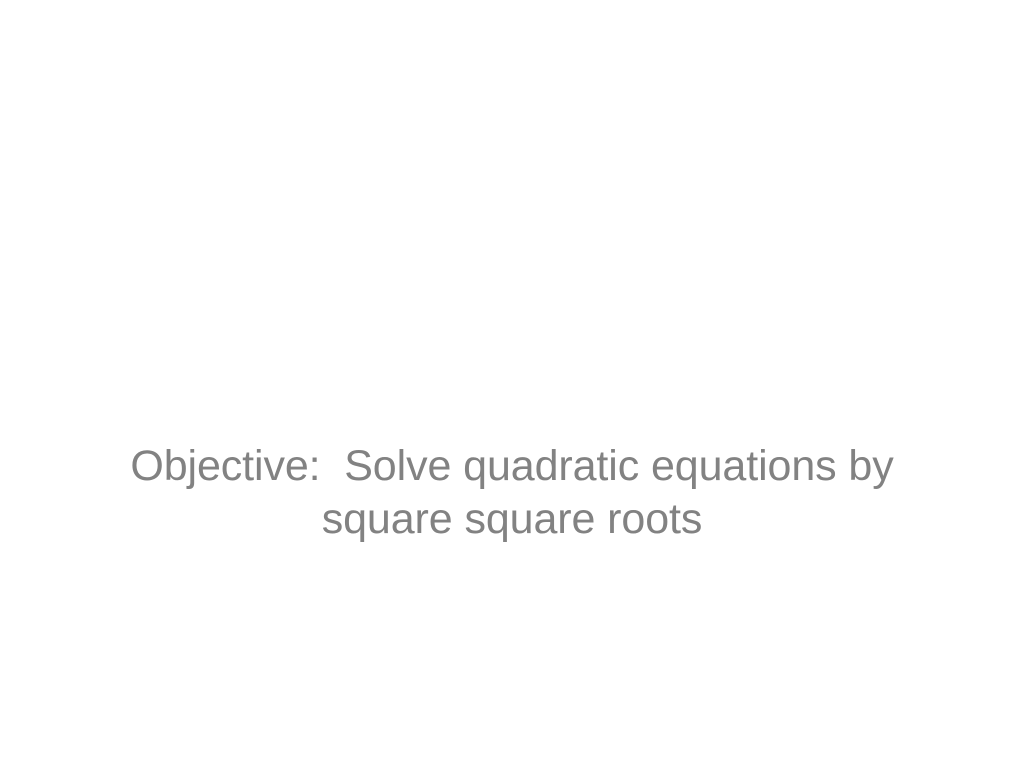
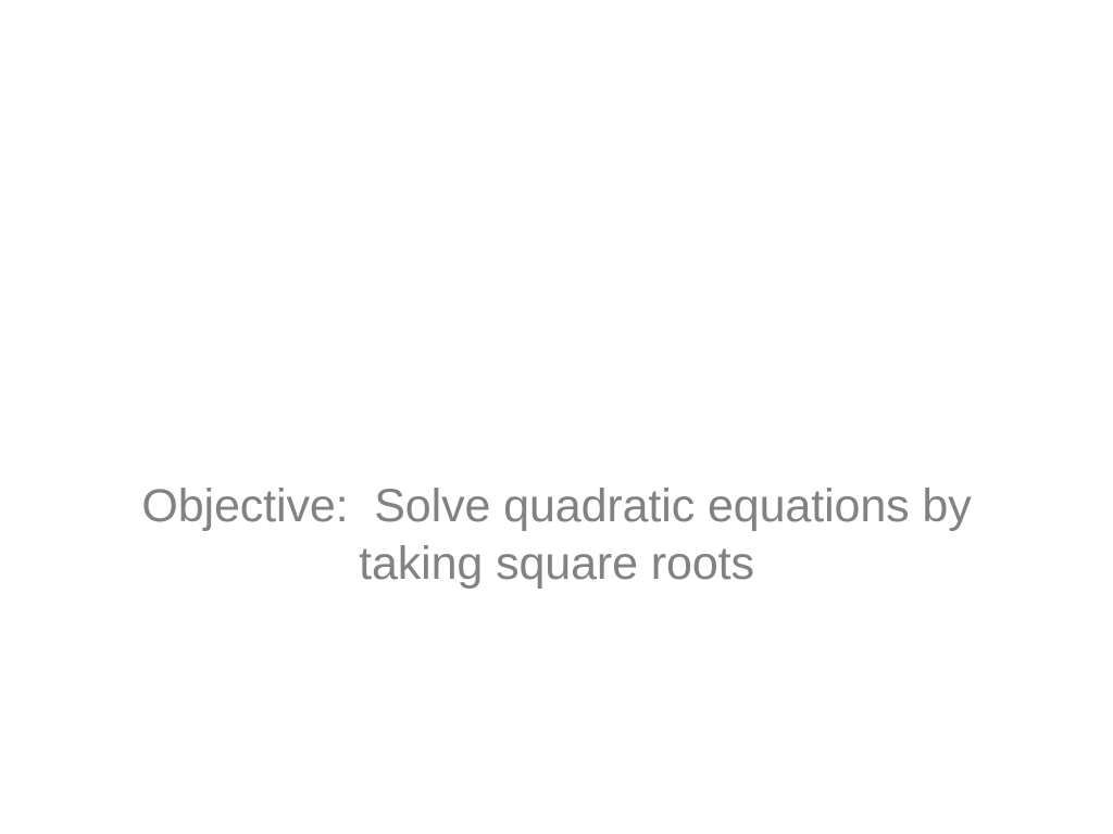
- Objective: Solve quadratic equations by square square roots
+ Objective: Solve quadratic equations by taking square roots
